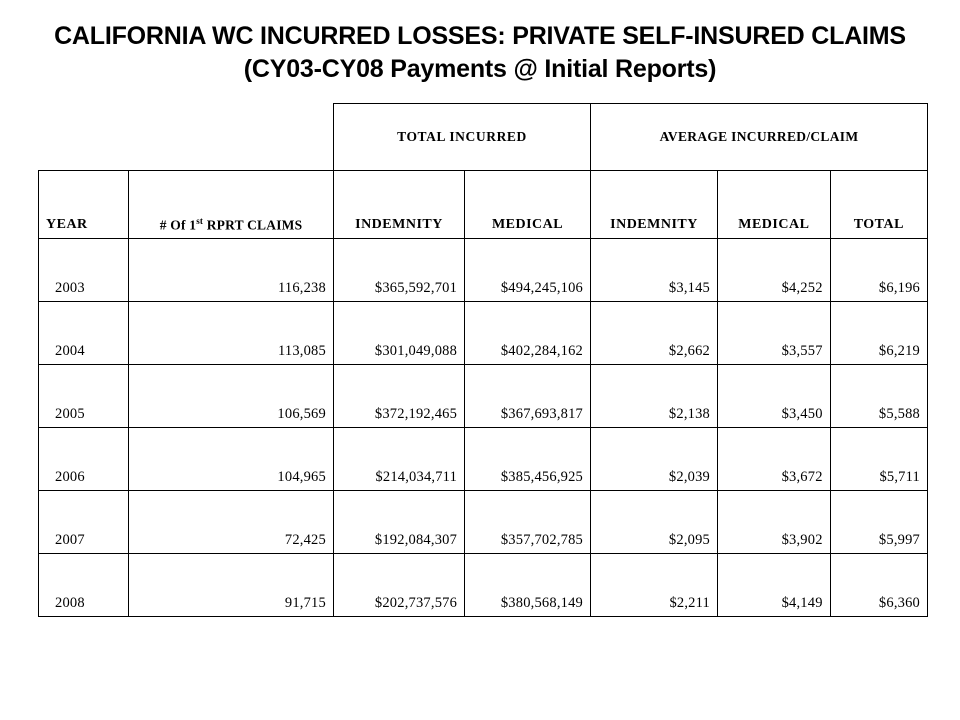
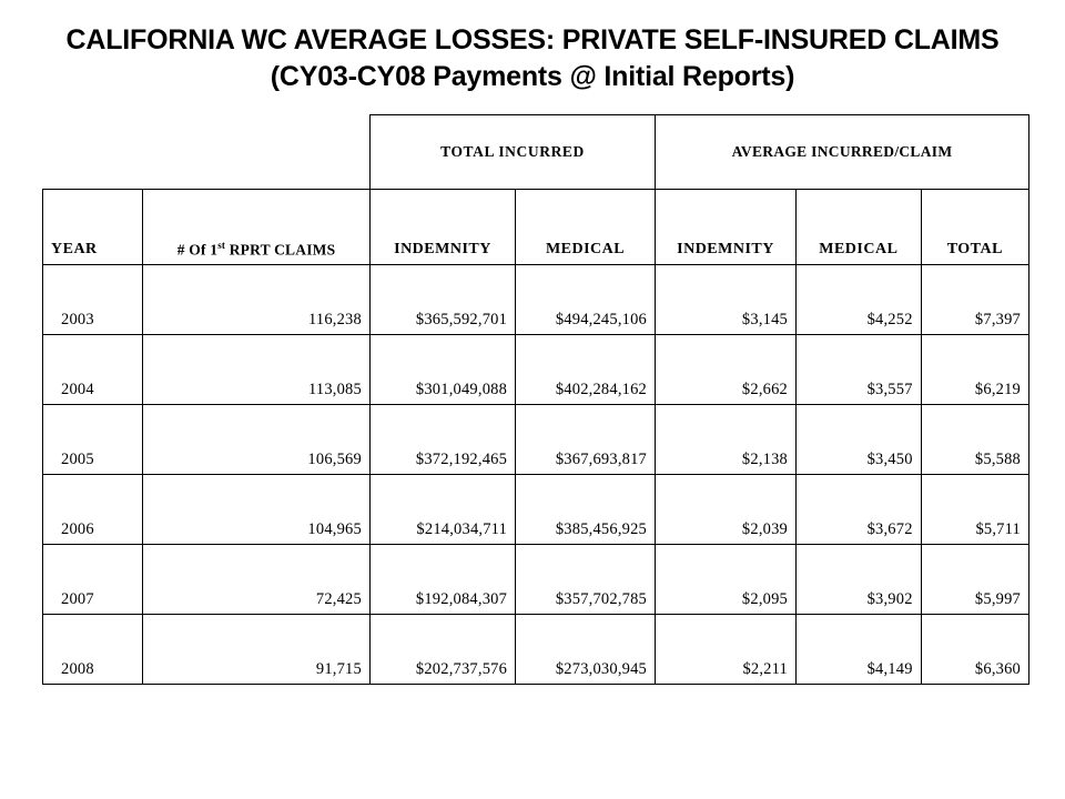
- CALIFORNIA WC INCURRED LOSSES: PRIVATE SELF-INSURED CLAIMS
+ CALIFORNIA WC AVERAGE LOSSES: PRIVATE SELF-INSURED CLAIMS
  (CY03-CY08 Payments @ Initial Reports)
  		TOTAL INCURRED	AVERAGE INCURRED/CLAIM
  YEAR	# Of 1st RPRT CLAIMS	INDEMNITY	MEDICAL	INDEMNITY	MEDICAL	TOTAL
- 2003	116,238	$365,592,701	$494,245,106	$3,145	$4,252	$6,196
+ 2003	116,238	$365,592,701	$494,245,106	$3,145	$4,252	$7,397
  2004	113,085	$301,049,088	$402,284,162	$2,662	$3,557	$6,219
  2005	106,569	$372,192,465	$367,693,817	$2,138	$3,450	$5,588
  2006	104,965	$214,034,711	$385,456,925	$2,039	$3,672	$5,711
  2007	72,425	$192,084,307	$357,702,785	$2,095	$3,902	$5,997
- 2008	91,715	$202,737,576	$380,568,149	$2,211	$4,149	$6,360
+ 2008	91,715	$202,737,576	$273,030,945	$2,211	$4,149	$6,360
